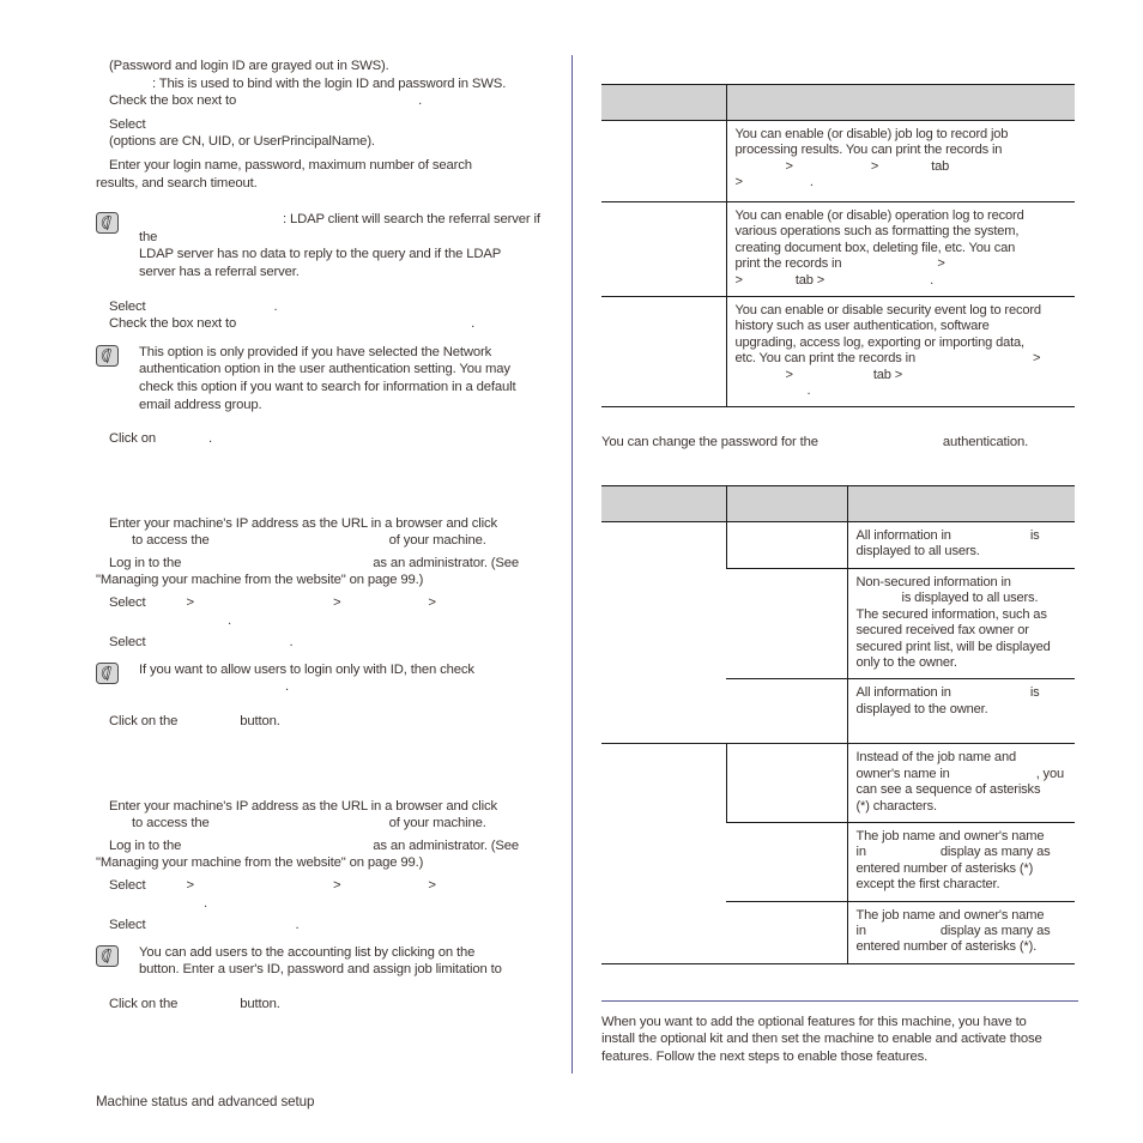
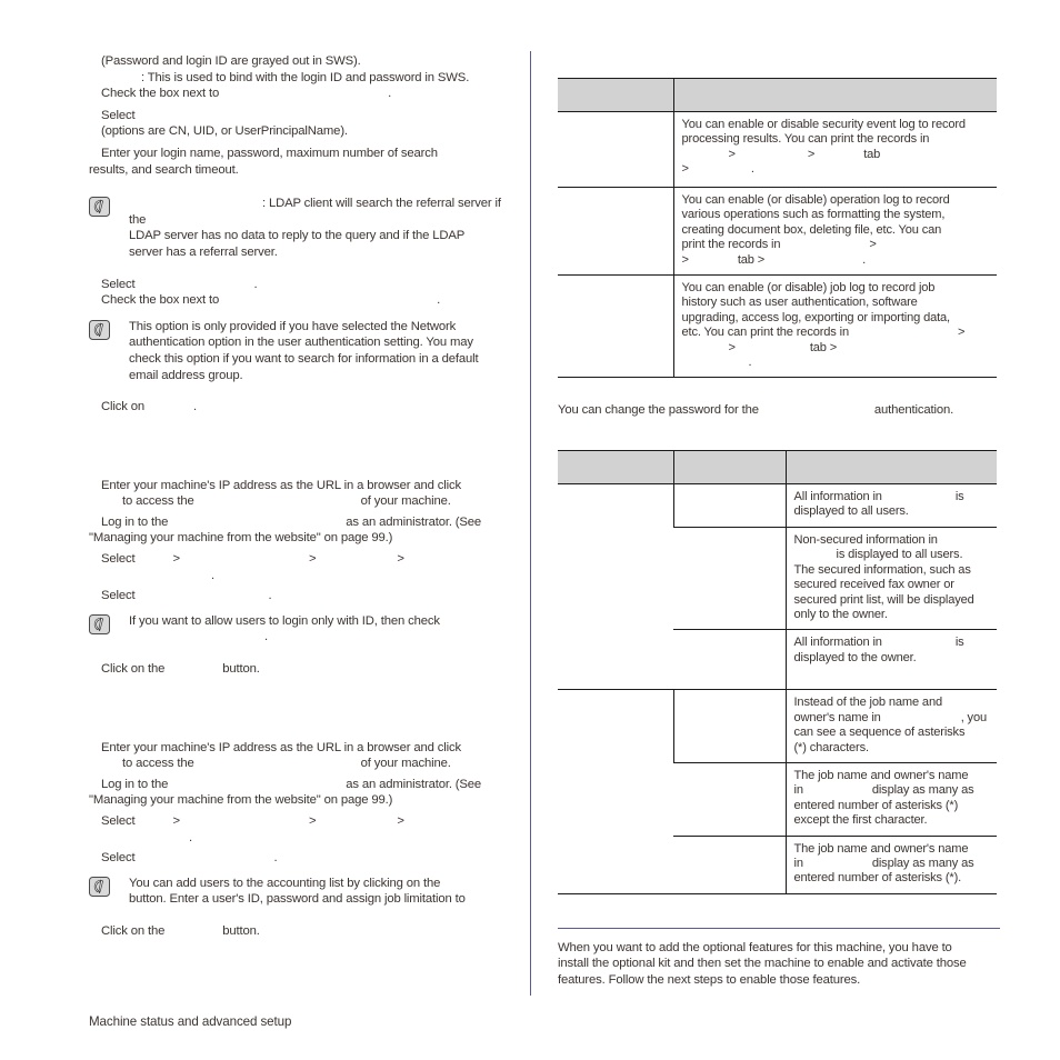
  (Password and login ID are grayed out in SWS).
  : This is used to bind with the login ID and password in SWS.
  Check the box next to .
  Select
  (options are CN, UID, or UserPrincipalName).
  Enter your login name, password, maximum number of search
  results, and search timeout.
  : LDAP client will search the referral server if the
  LDAP server has no data to reply to the query and if the LDAP
  server has a referral server.
  Select .
  Check the box next to .
  This option is only provided if you have selected the Network
  authentication option in the user authentication setting. You may
  check this option if you want to search for information in a default
  email address group.
  Click on .
  Enter your machine's IP address as the URL in a browser and click
  to access the of your machine.
  Log in to the as an administrator. (See
  "Managing your machine from the website" on page 99.)
  Select > > >
  .
  Select .
  If you want to allow users to login only with ID, then check
  .
  Click on the button.
  Enter your machine's IP address as the URL in a browser and click
  to access the of your machine.
  Log in to the as an administrator. (See
  "Managing your machine from the website" on page 99.)
  Select > > >
  .
  Select .
  You can add users to the accounting list by clicking on the
  button. Enter a user's ID, password and assign job limitation to
  Click on the button.
- 	You can enable (or disable) job log to record job processing results. You can print the records in > > tab > .
+ 	You can enable or disable security event log to record processing results. You can print the records in > > tab > .
  	You can enable (or disable) operation log to record various operations such as formatting the system, creating document box, deleting file, etc. You can print the records in > > tab > .
- 	You can enable or disable security event log to record history such as user authentication, software upgrading, access log, exporting or importing data, etc. You can print the records in > > tab > .
+ 	You can enable (or disable) job log to record job history such as user authentication, software upgrading, access log, exporting or importing data, etc. You can print the records in > > tab > .
  You can change the password for the authentication.
  		All information in is displayed to all users.
  	Non-secured information in is displayed to all users. The secured information, such as secured received fax owner or secured print list, will be displayed only to the owner.
  	All information in is displayed to the owner.
  		Instead of the job name and owner's name in , you can see a sequence of asterisks (*) characters.
  	The job name and owner's name in display as many as entered number of asterisks (*) except the first character.
  	The job name and owner's name in display as many as entered number of asterisks (*).
  When you want to add the optional features for this machine, you have to
  install the optional kit and then set the machine to enable and activate those
  features. Follow the next steps to enable those features.
  Machine status and advanced setup
